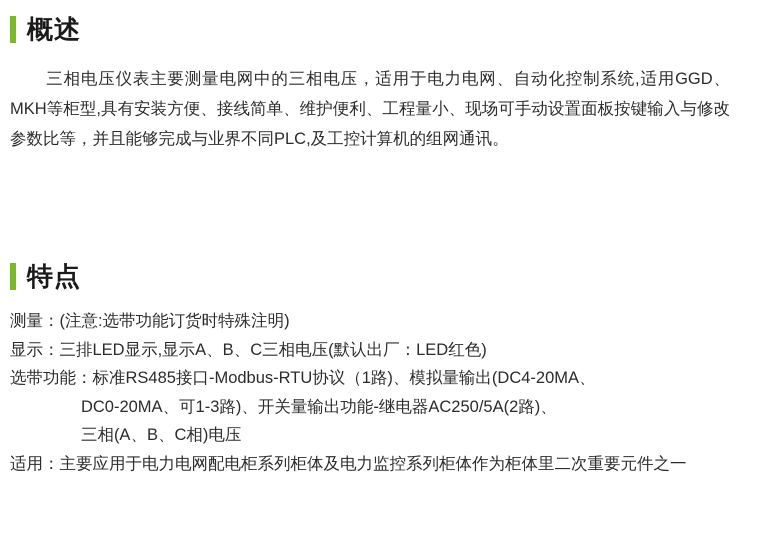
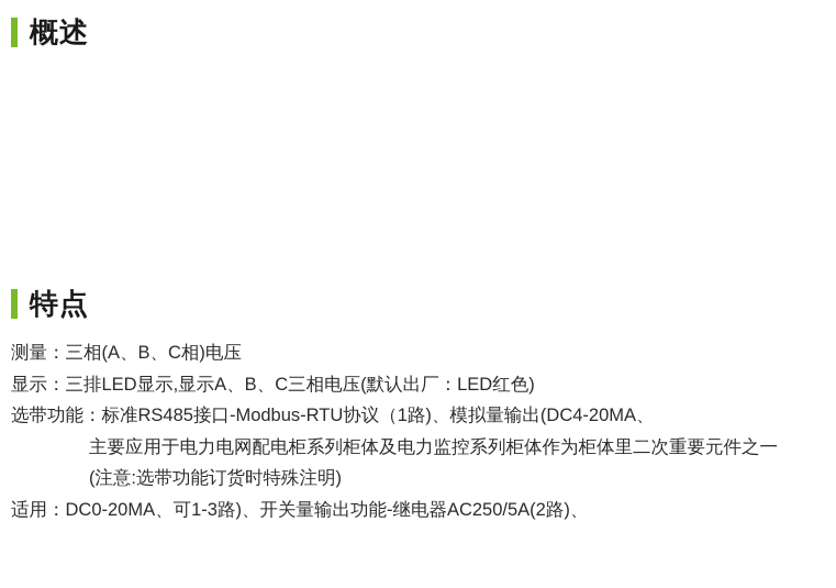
  概述
- 三相电压仪表主要测量电网中的三相电压，适用于电力电网、自动化控制系统,适用GGD、MKH等柜型,具有安装方便、接线简单、维护便利、工程量小、现场可手动设置面板按键输入与修改参数比等，并且能够完成与业界不同PLC,及工控计算机的组网通讯。
  特点
- 测量：(注意:选带功能订货时特殊注明)
+ 测量：三相(A、B、C相)电压
  显示：三排LED显示,显示A、B、C三相电压(默认出厂：LED红色)
  选带功能：标准RS485接口-Modbus-RTU协议（1路)、模拟量输出(DC4-20MA、
- DC0-20MA、可1-3路)、开关量输出功能-继电器AC250/5A(2路)、
+ 主要应用于电力电网配电柜系列柜体及电力监控系列柜体作为柜体里二次重要元件之一
- 三相(A、B、C相)电压
+ (注意:选带功能订货时特殊注明)
- 适用：主要应用于电力电网配电柜系列柜体及电力监控系列柜体作为柜体里二次重要元件之一
+ 适用：DC0-20MA、可1-3路)、开关量输出功能-继电器AC250/5A(2路)、
